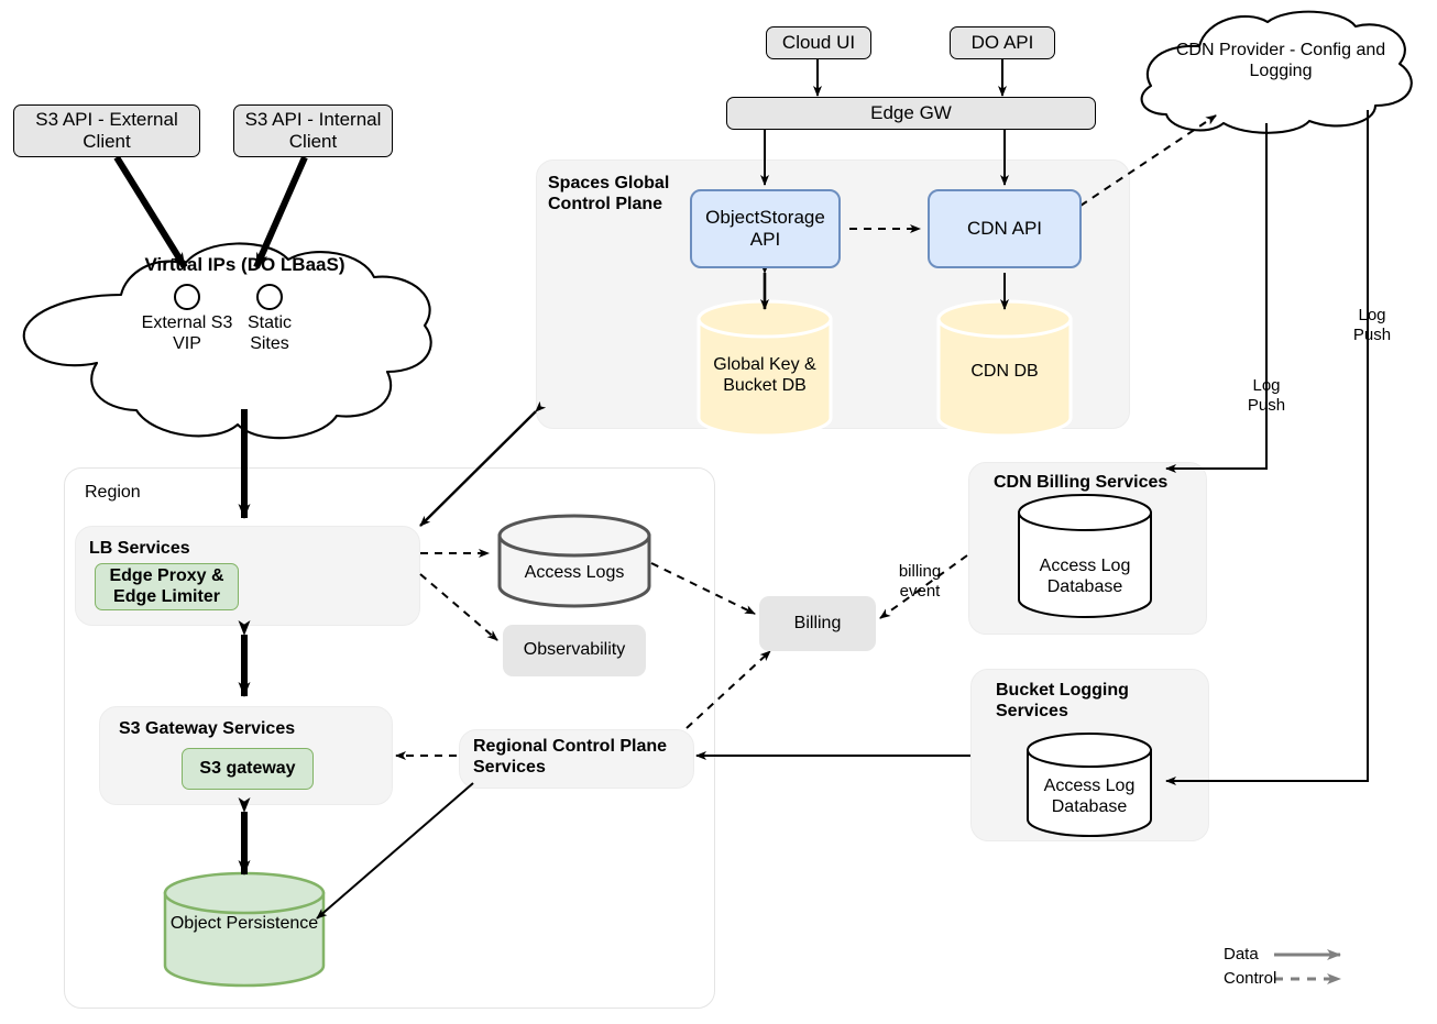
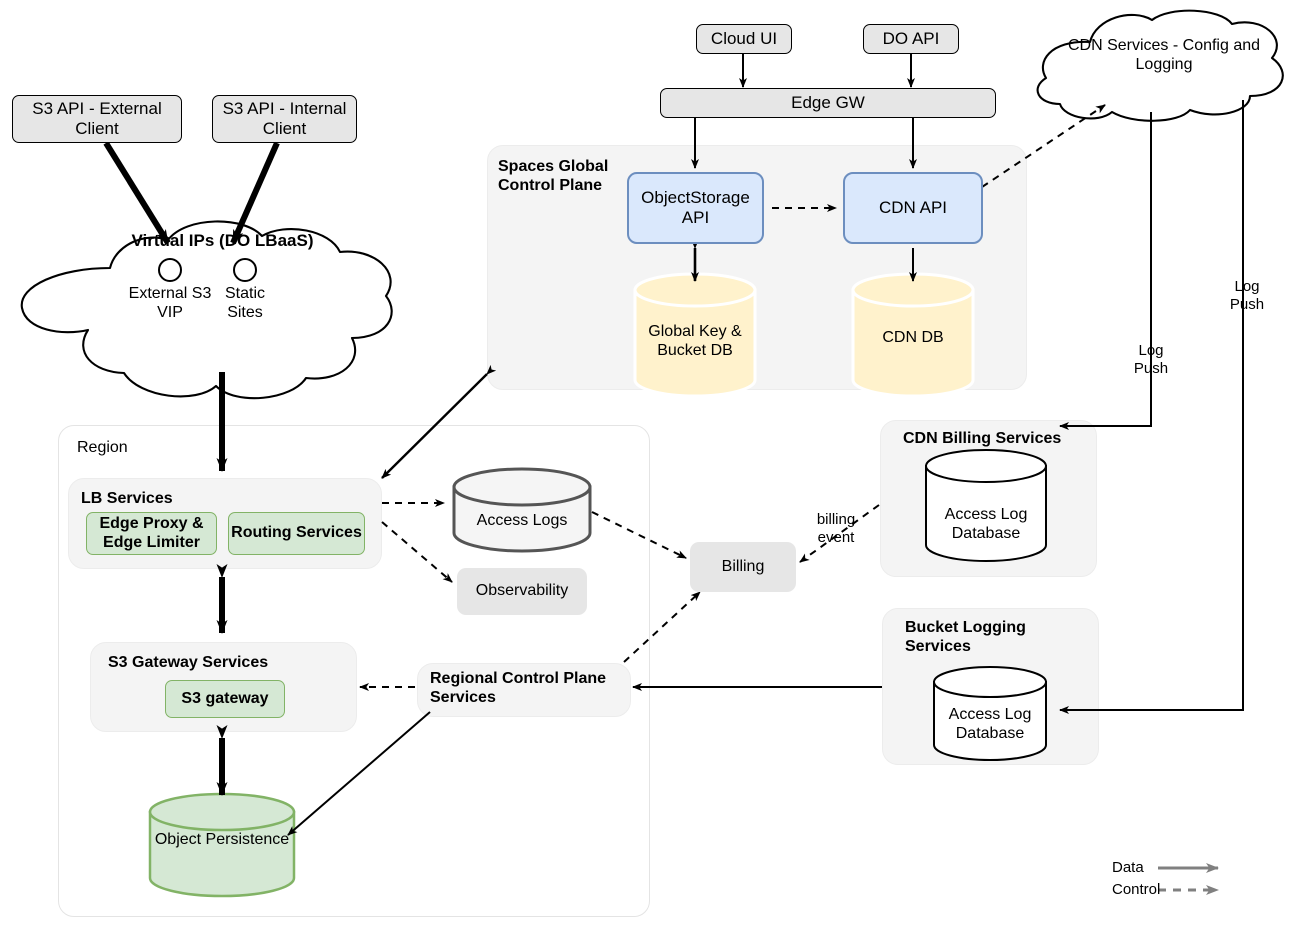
  Spaces Global Control Plane
  Region
  LB Services
  S3 Gateway Services
  CDN Billing Services
  Bucket Logging Services
  Regional Control Plane Services
  S3 API - External Client
  S3 API - Internal Client
  Virtual IPs (DO LBaaS)
  External S3 VIP
  Static Sites
  Cloud UI
  DO API
  Edge GW
  ObjectStorage API
  CDN API
  Global Key & Bucket DB
  CDN DB
- CDN Provider - Config and Logging
+ CDN Services - Config and Logging
  Log Push
  Log Push
  Edge Proxy & Edge Limiter
+ Routing Services
  S3 gateway
  Object Persistence
  Access Logs
  Observability
  Billing
  billing event
  Access Log Database
  Access Log Database
  Data
  Control
